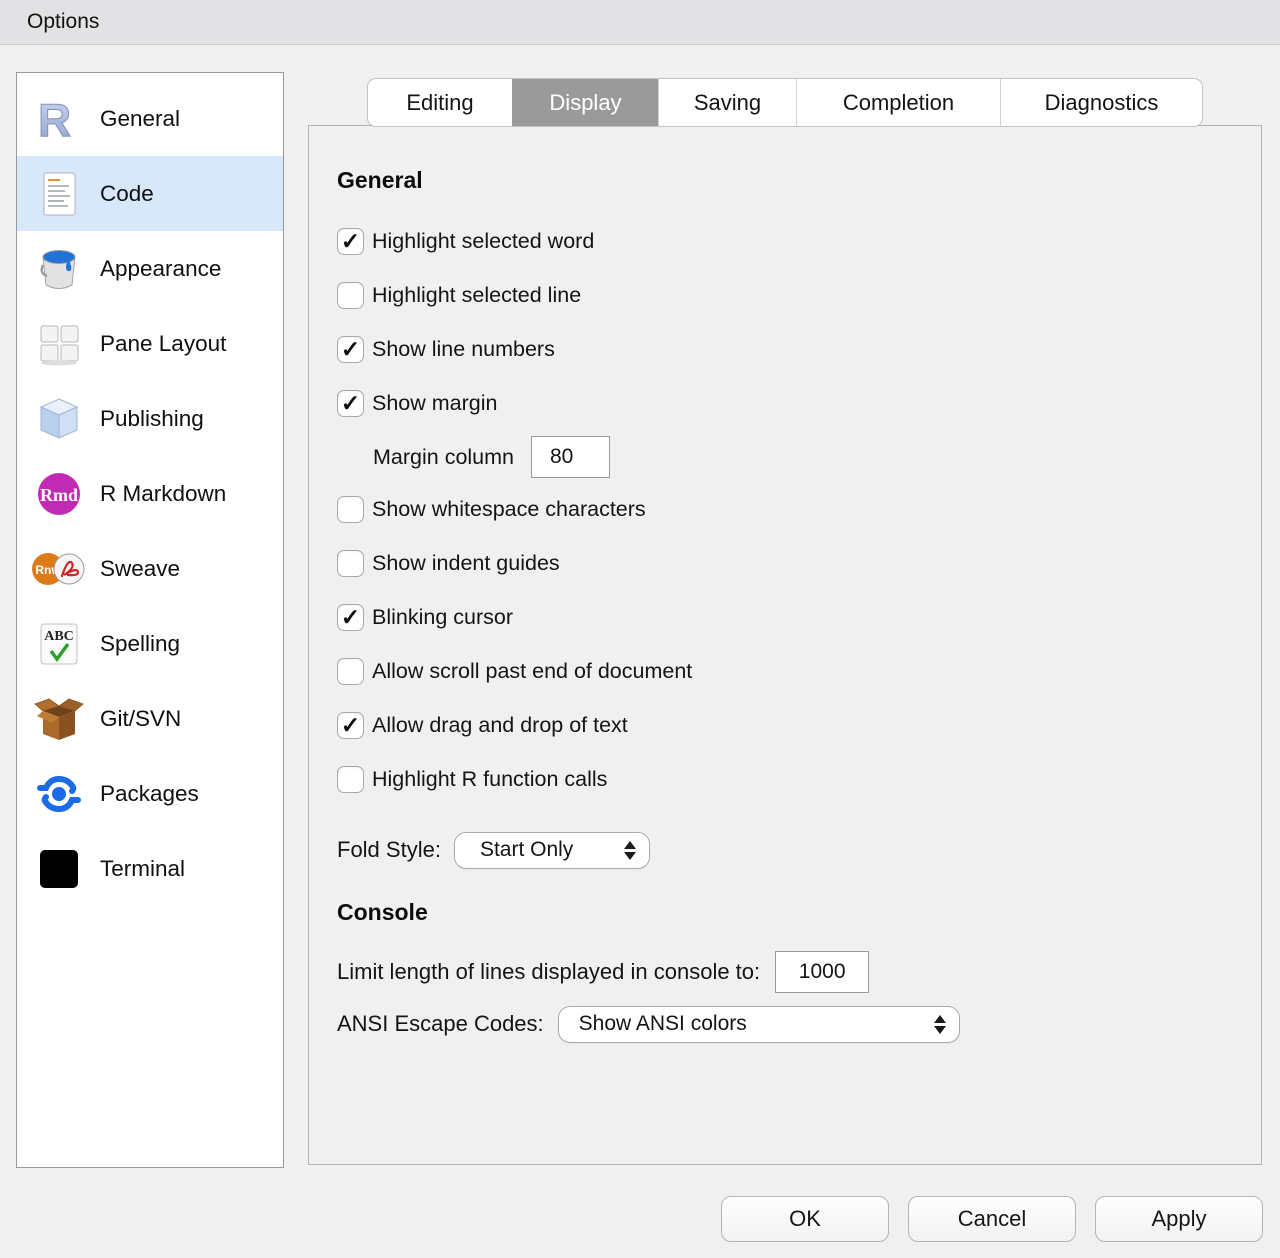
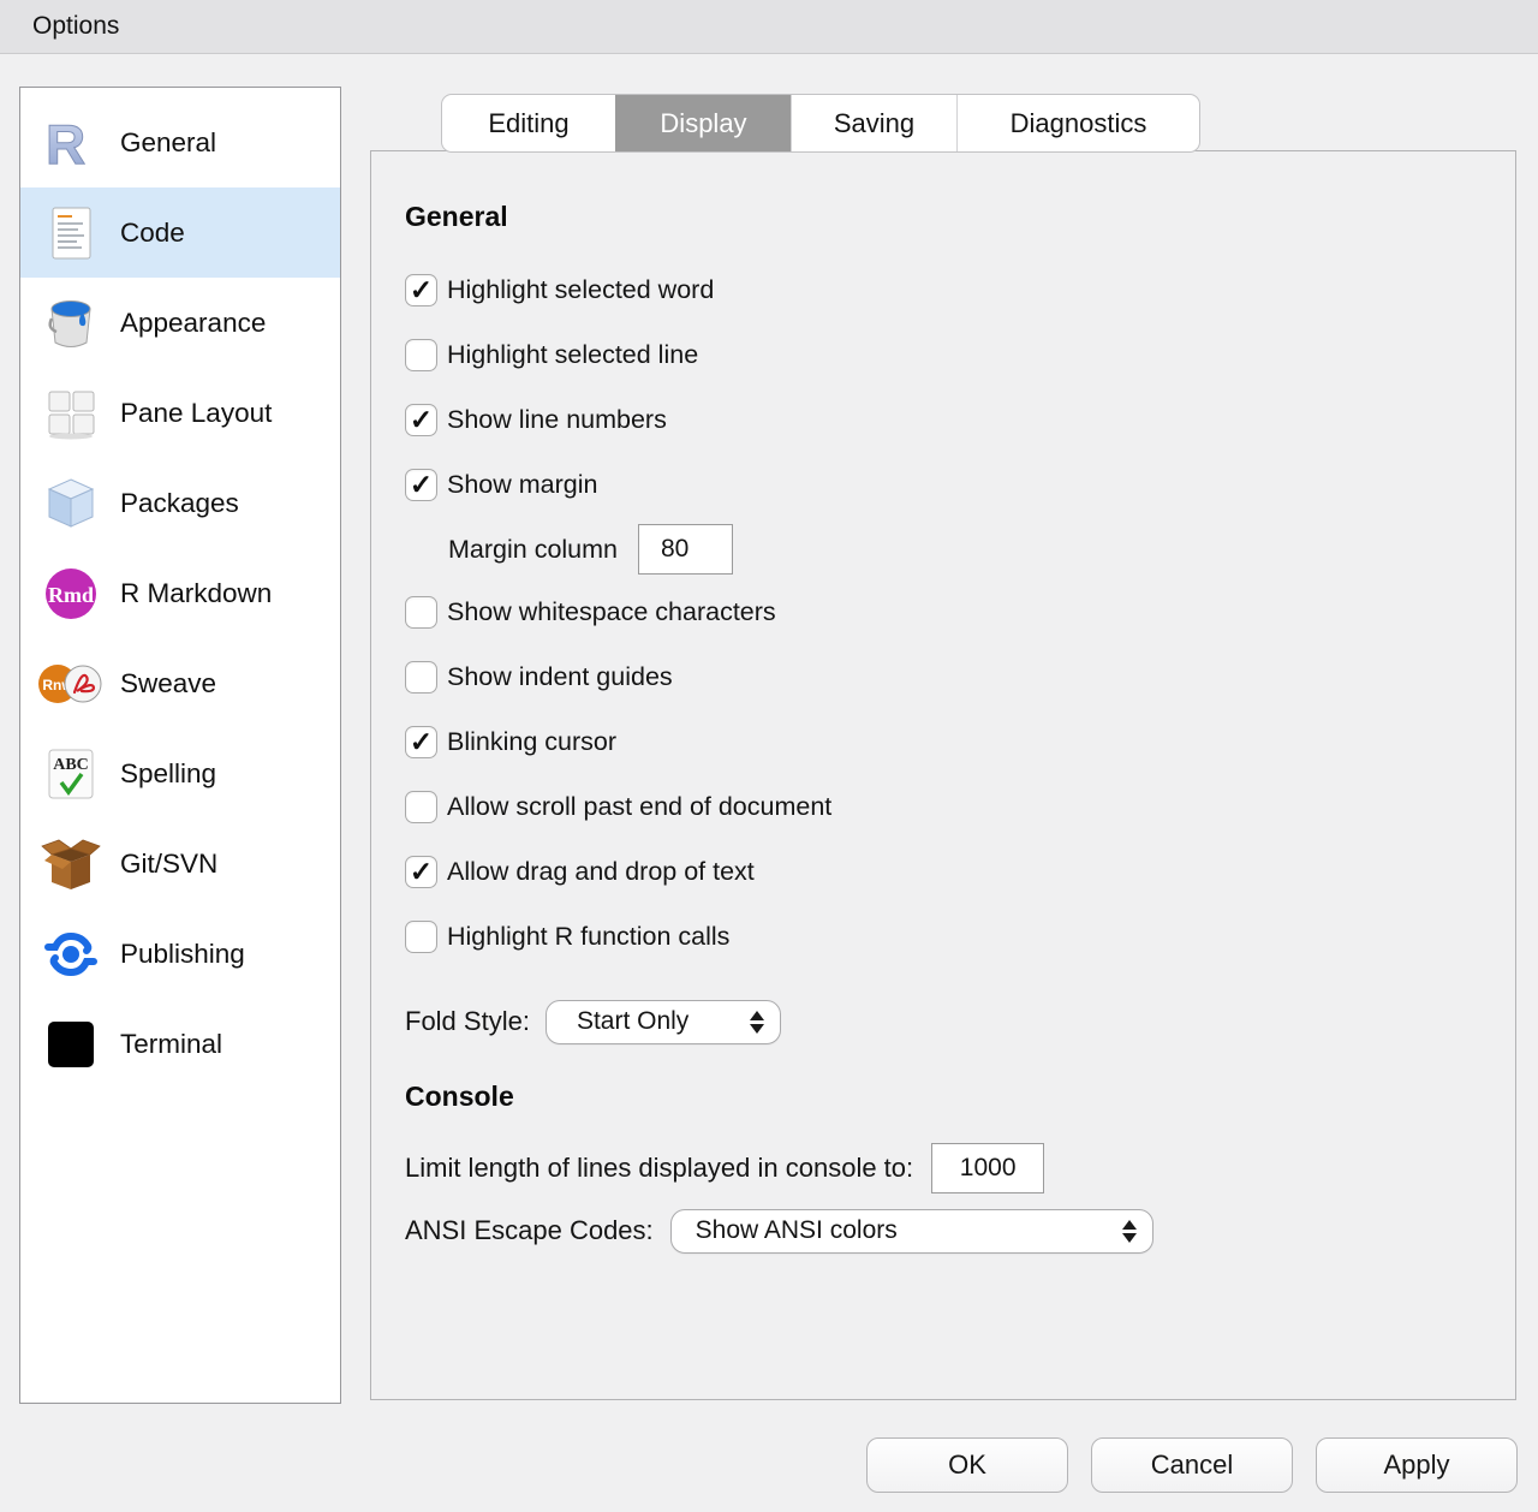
  Options
  R
  General
  Code
  Appearance
  Pane Layout
- Publishing
+ Packages
  Rmd
  R Markdown
  Sweave
  ABC
  Spelling
  Git/SVN
- Packages
+ Publishing
  Terminal
  Editing
  Display
  Saving
- Completion
  Diagnostics
  General
  ✓
  Highlight selected word
  Highlight selected line
  ✓
  Show line numbers
  ✓
  Show margin
  Margin column
  80
  Show whitespace characters
  Show indent guides
  ✓
  Blinking cursor
  Allow scroll past end of document
  ✓
  Allow drag and drop of text
  Highlight R function calls
  Fold Style:
  Start Only
  Console
  Limit length of lines displayed in console to:
  1000
  ANSI Escape Codes:
  Show ANSI colors
  OK
  Cancel
  Apply
